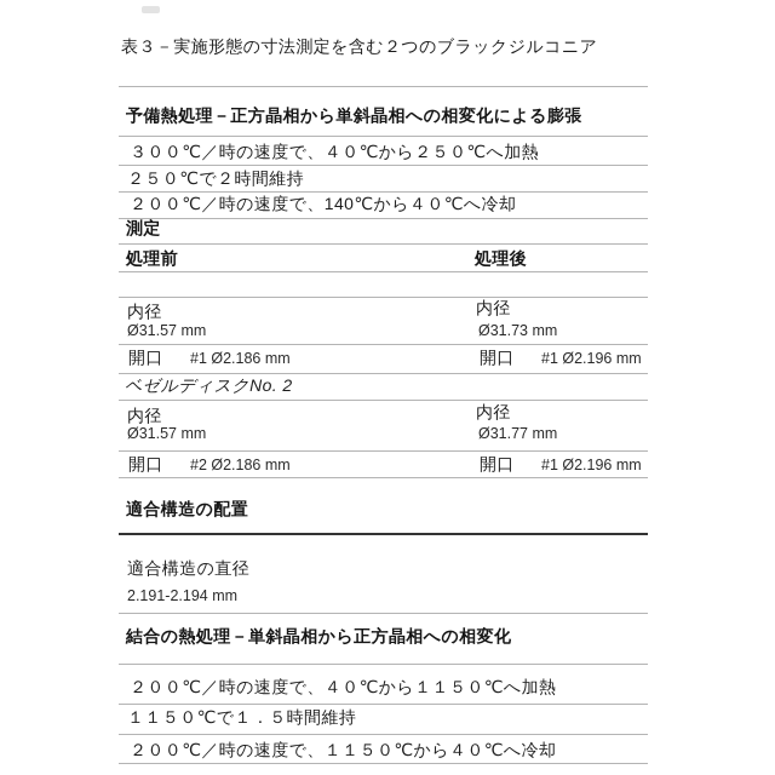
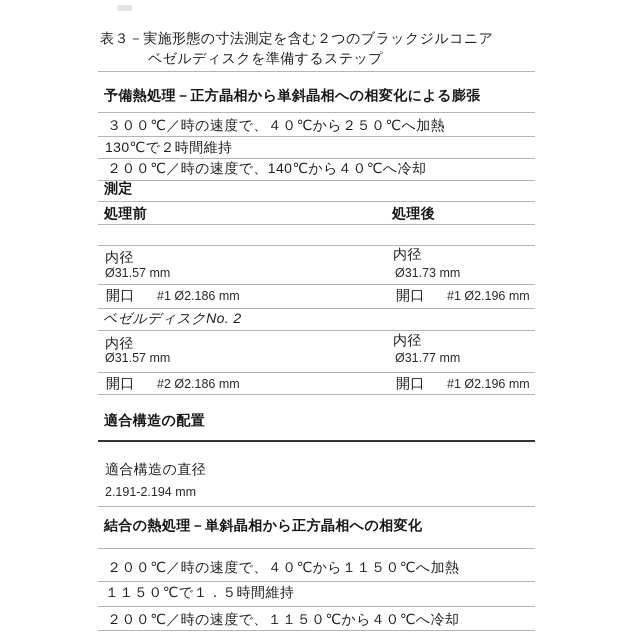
  表３－実施形態の寸法測定を含む２つのブラックジルコニア
+ ベゼルディスクを準備するステップ
  予備熱処理－正方晶相から単斜晶相への相変化による膨張
  ３００℃／時の速度で、４０℃から２５０℃へ加熱
- ２５０℃で２時間維持
+ 130℃で２時間維持
  ２００℃／時の速度で、140℃から４０℃へ冷却
  測定
  処理前
  処理後
  内径
  内径
  Ø31.57 mm
  Ø31.73 mm
  開口
  #1 Ø2.186 mm
  開口
  #1 Ø2.196 mm
  ベゼルディスクNo. 2
  内径
  内径
  Ø31.57 mm
  Ø31.77 mm
  開口
  #2 Ø2.186 mm
  開口
  #1 Ø2.196 mm
  適合構造の配置
  適合構造の直径
  2.191-2.194 mm
  結合の熱処理－単斜晶相から正方晶相への相変化
  ２００℃／時の速度で、４０℃から１１５０℃へ加熱
  １１５０℃で１．５時間維持
  ２００℃／時の速度で、１１５０℃から４０℃へ冷却
